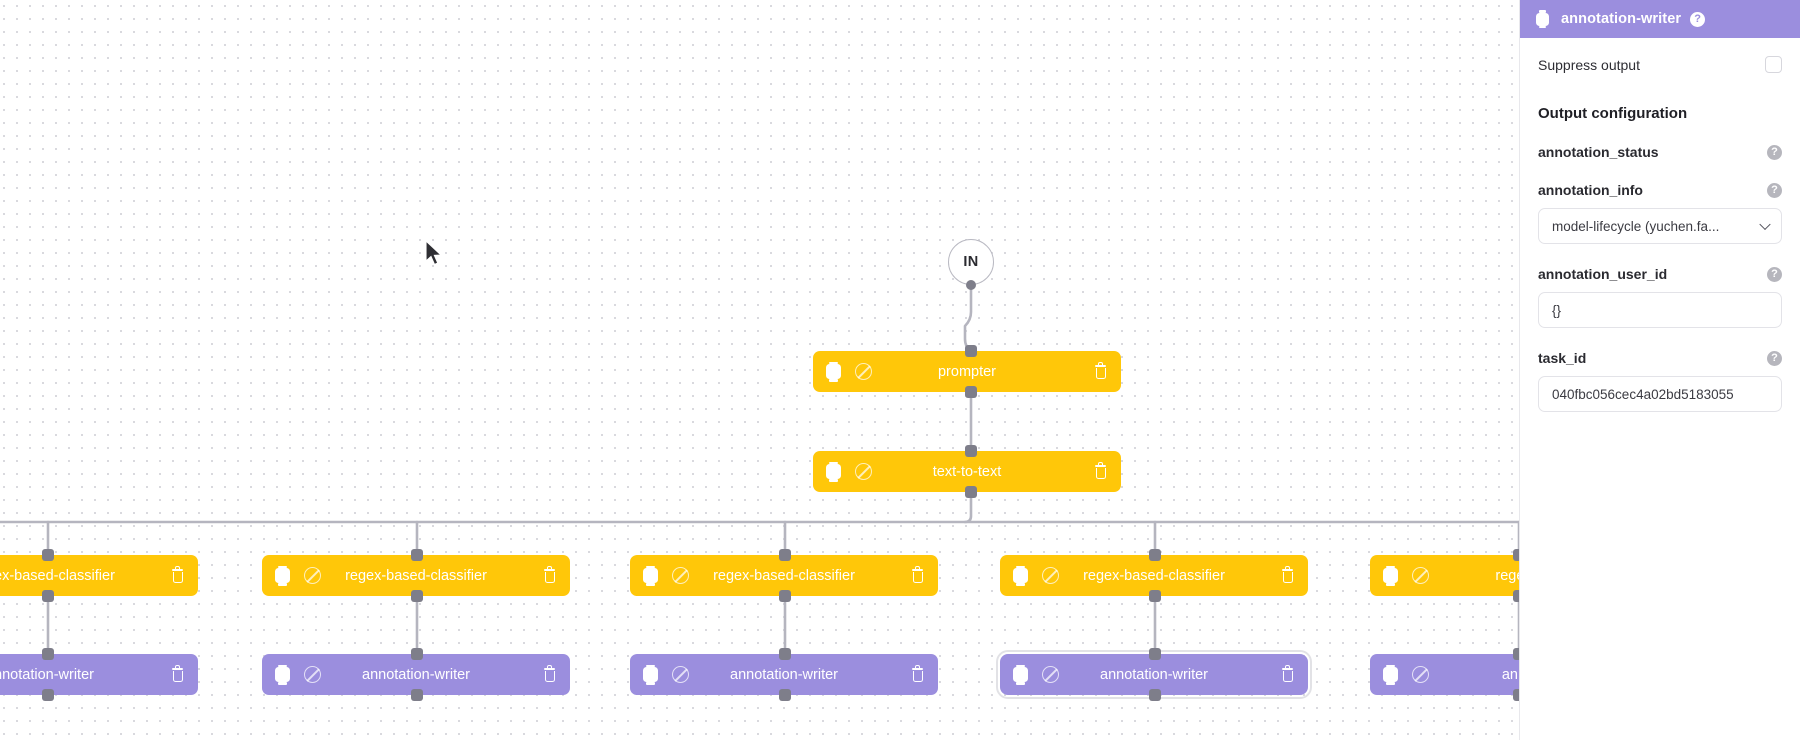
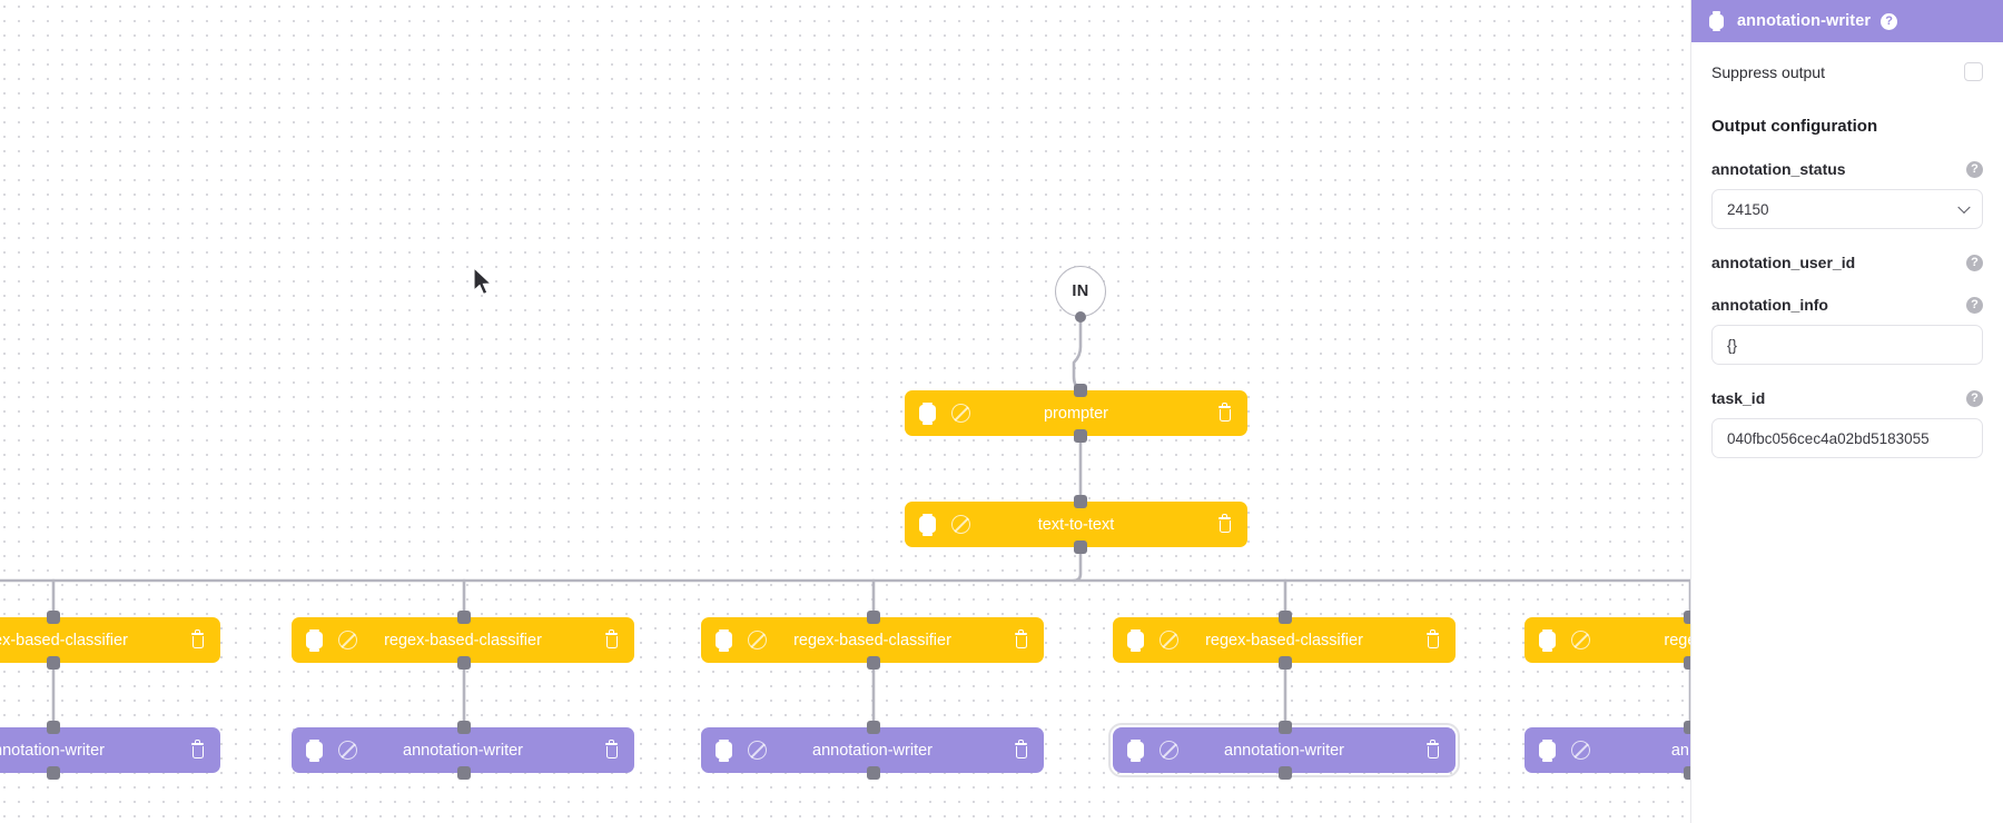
  IN
  prompter
  text-to-text
  x-based-classifier
  regex-based-classifier
  regex-based-classifier
  regex-based-classifier
  notation-writer
  annotation-writer
  annotation-writer
  annotation-writer
  annotation-writer
  ?
  Suppress output
  Output configuration
  annotation_status
  ?
+ 24150
- annotation_info
+ annotation_user_id
  ?
- model-lifecycle (yuchen.fa...
- annotation_user_id
+ annotation_info
  ?
  {}
  task_id
  ?
  040fbc056cec4a02bd5183055
